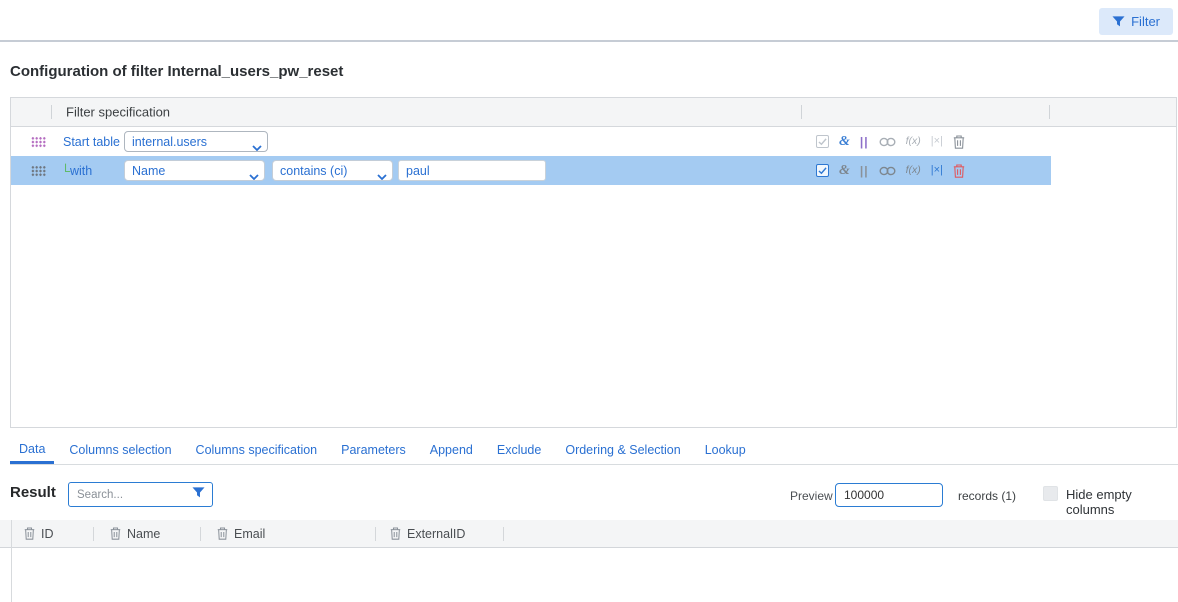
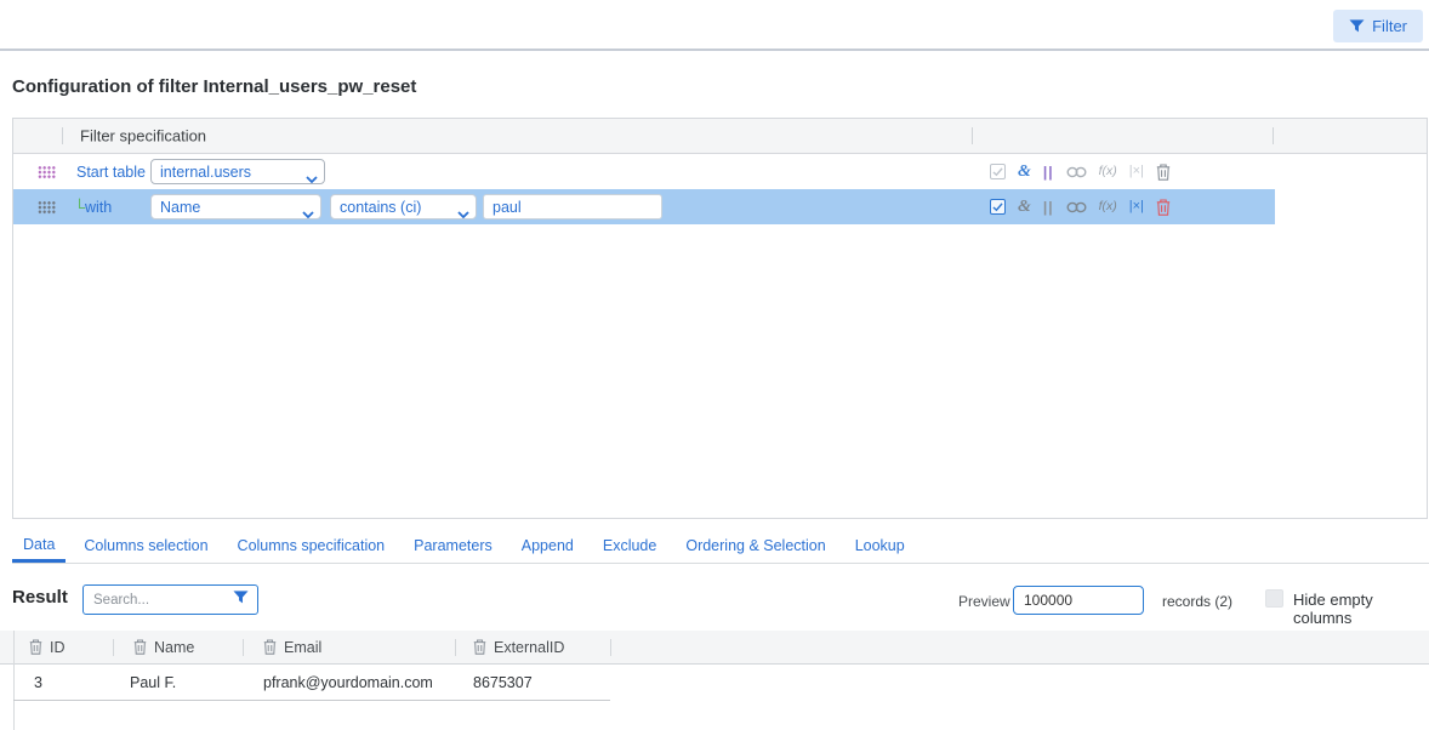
  Filter
  Configuration of filter Internal_users_pw_reset
  Filter specification
  Start table
  internal.users
  &
  ||
  f(x)
  |×|
  └
  with
  Name
  contains (ci)
  paul
  &
  ||
  f(x)
  |×|
  Data
  Columns selection
  Columns specification
  Parameters
  Append
  Exclude
  Ordering & Selection
  Lookup
  Result
  Search...
  Preview
  100000
- records (1)
+ records (2)
  Hide empty columns
  ID
  Name
  Email
  ExternalID
+ 3
+ Paul F.
+ pfrank@yourdomain.com
+ 8675307
